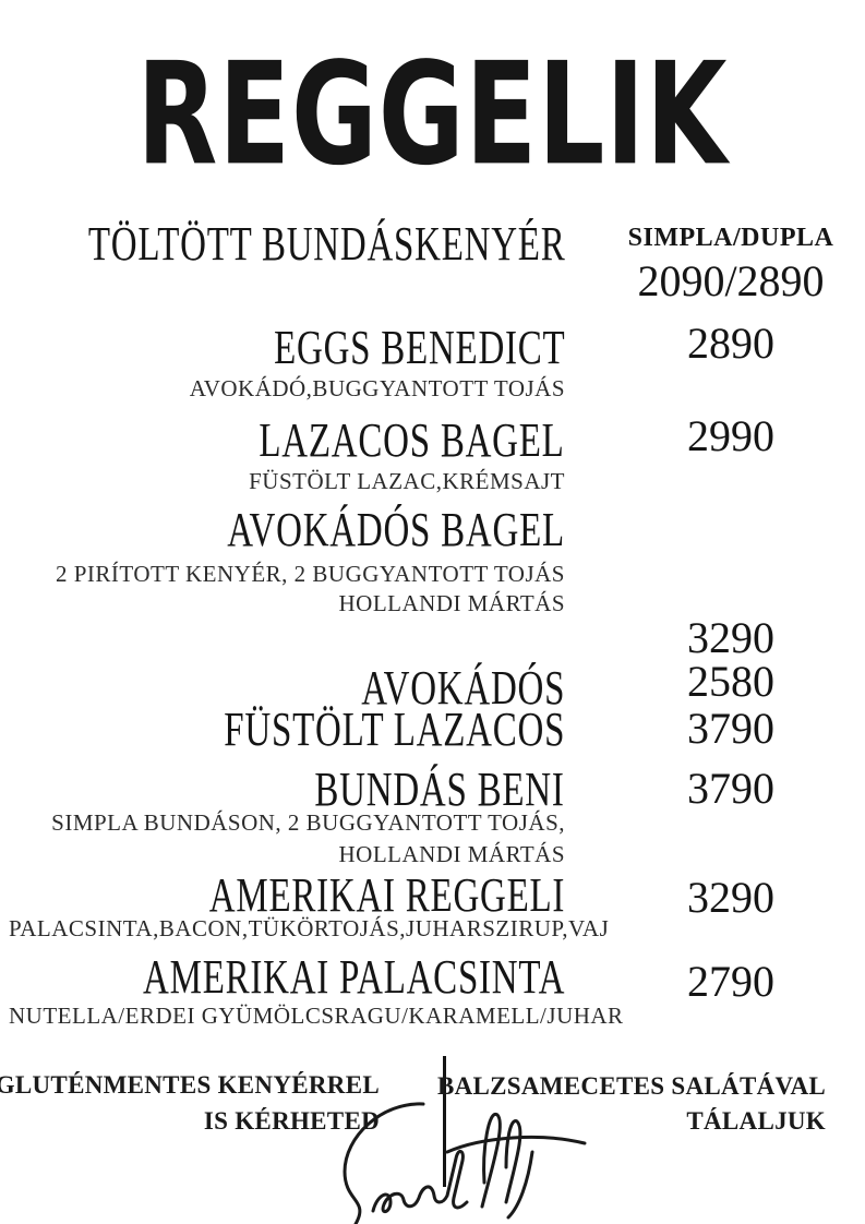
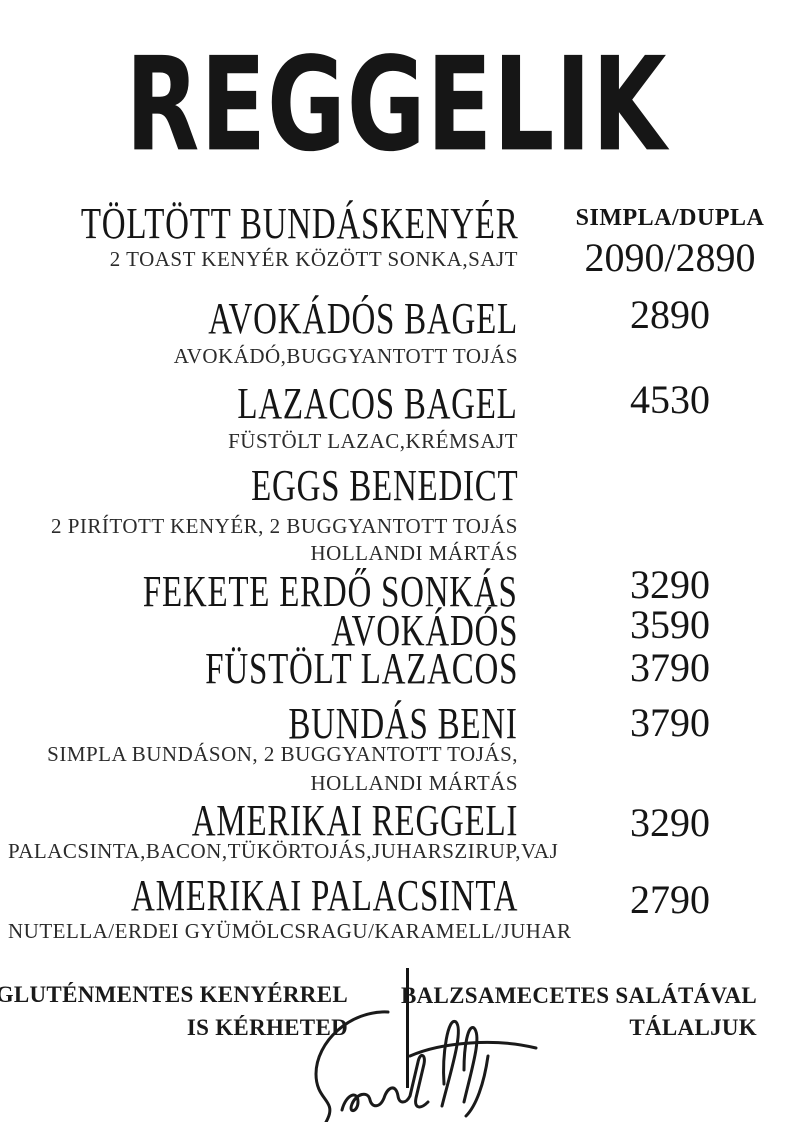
  REGGELIK
  TÖLTÖTT BUNDÁSKENYÉR
+ 2 TOAST KENYÉR KÖZÖTT SONKA,SAJT
  SIMPLA/DUPLA
  2090/2890
- EGGS BENEDICT
+ AVOKÁDÓS BAGEL
  AVOKÁDÓ,BUGGYANTOTT TOJÁS
  2890
  LAZACOS BAGEL
  FÜSTÖLT LAZAC,KRÉMSAJT
- 2990
+ 4530
- AVOKÁDÓS BAGEL
+ EGGS BENEDICT
  2 PIRÍTOTT KENYÉR, 2 BUGGYANTOTT TOJÁS
  HOLLANDI MÁRTÁS
+ FEKETE ERDŐ SONKÁS
  3290
  AVOKÁDÓS
- 2580
+ 3590
  FÜSTÖLT LAZACOS
  3790
  BUNDÁS BENI
  3790
  SIMPLA BUNDÁSON, 2 BUGGYANTOTT TOJÁS,
  HOLLANDI MÁRTÁS
  AMERIKAI REGGELI
  3290
  PALACSINTA,BACON,TÜKÖRTOJÁS,JUHARSZIRUP,VAJ
  AMERIKAI PALACSINTA
  2790
  NUTELLA/ERDEI GYÜMÖLCSRAGU/KARAMELL/JUHAR
  GLUTÉNMENTES KENYÉRREL
  IS KÉRHETE
  BALZSAMECETES SALÁTÁVAL
  TÁLALJUK
